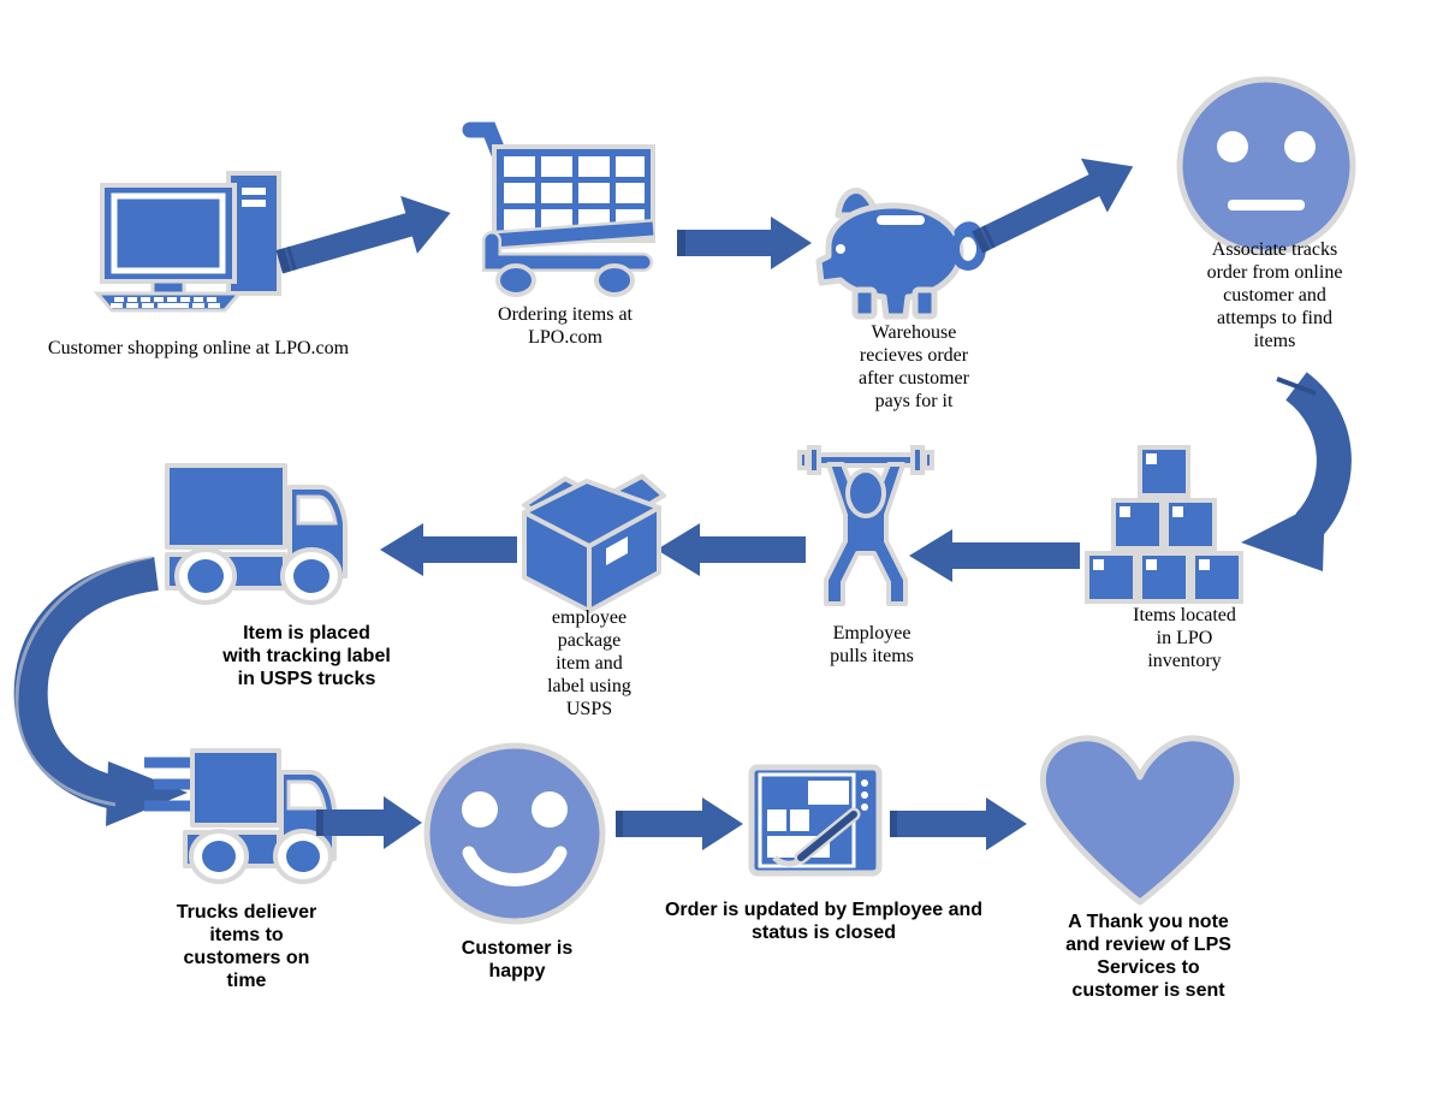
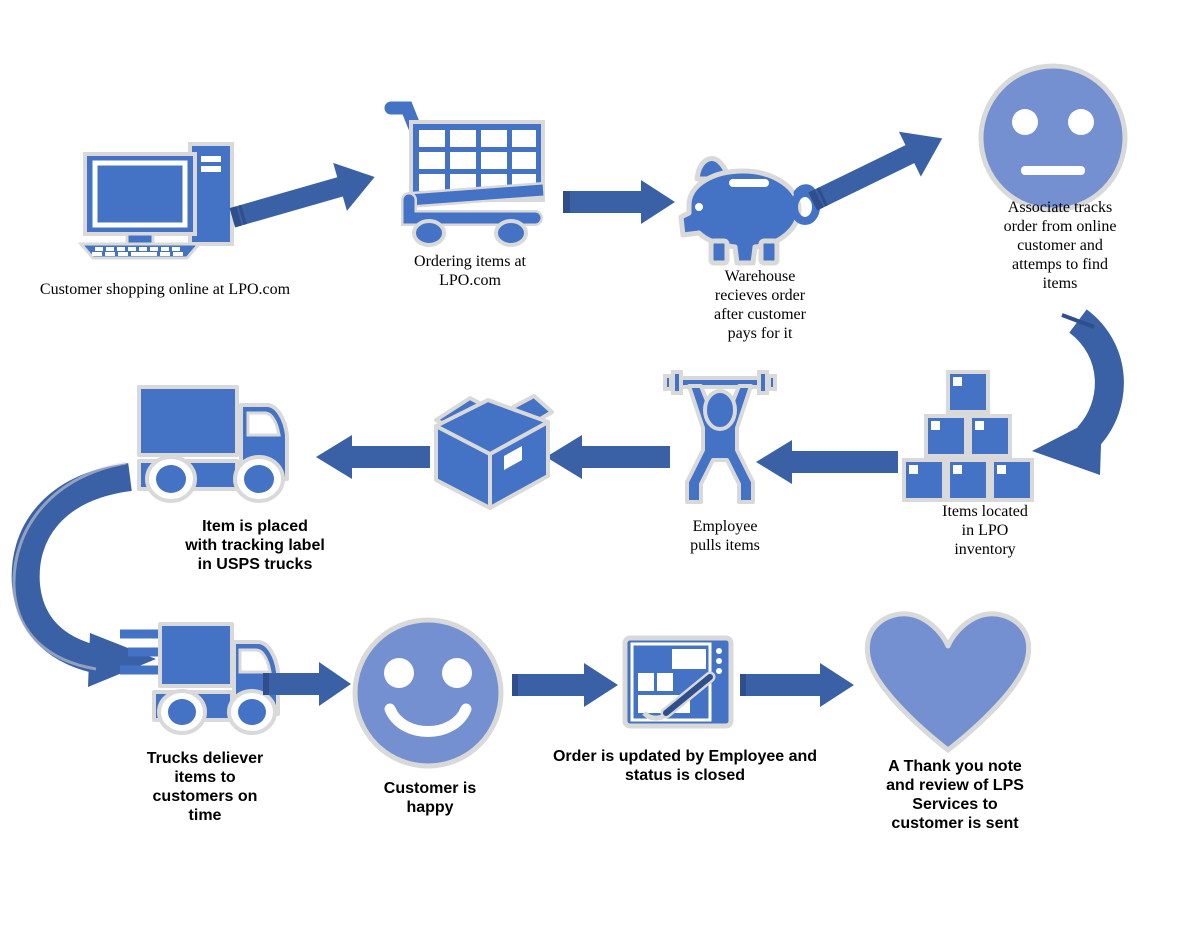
  Customer shopping online at LPO.com
  Ordering items at
  LPO.com
  Warehouse
  recieves order
  after customer
  pays for it
  Associate tracks
  order from online
  customer and
  attemps to find
  items
  Items located
  in LPO
  inventory
  Employee
  pulls items
- employee
- package
- item and
- label using
- USPS
  Item is placed
  with tracking label
  in USPS trucks
  Trucks deliever
  items to
  customers on
  time
  Customer is
  happy
  Order is updated by Employee and
  status is closed
  A Thank you note
  and review of LPS
  Services to
  customer is sent
